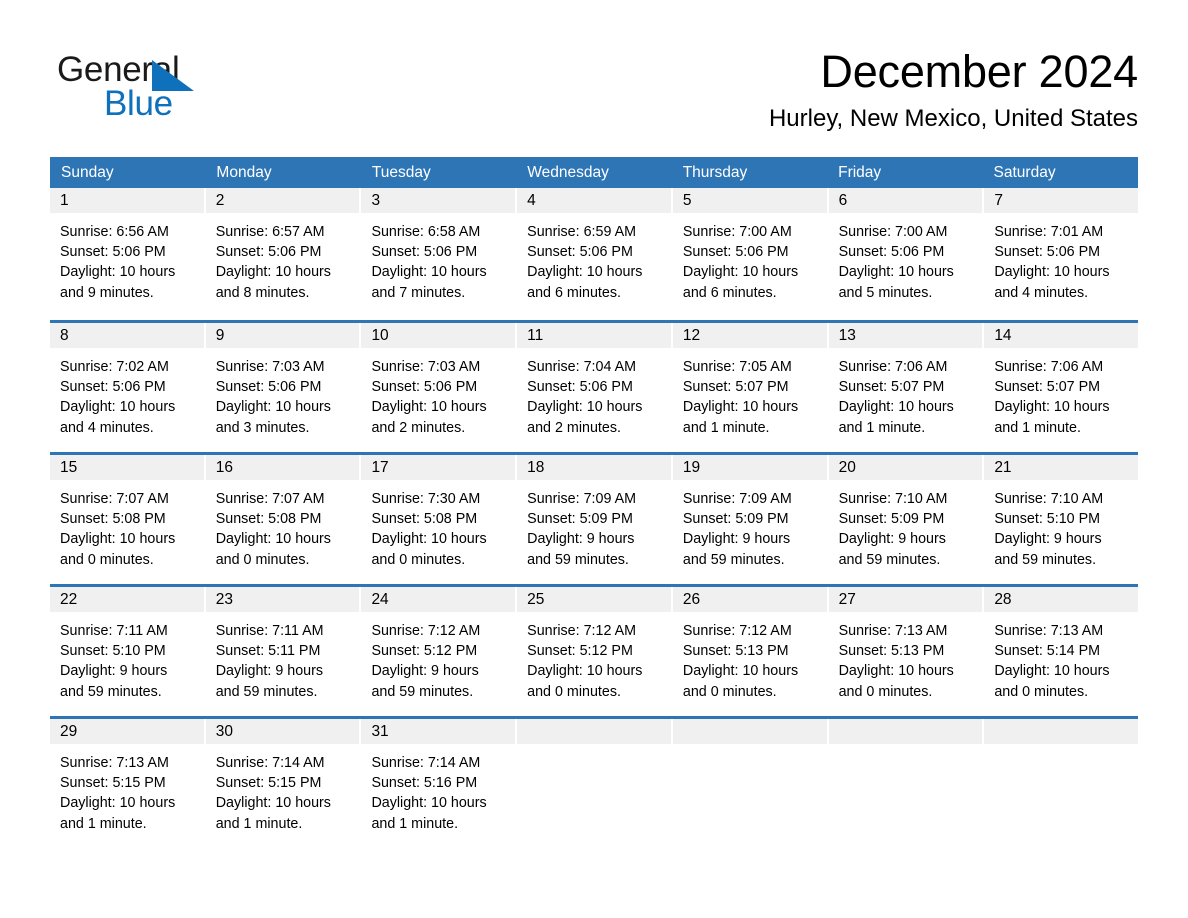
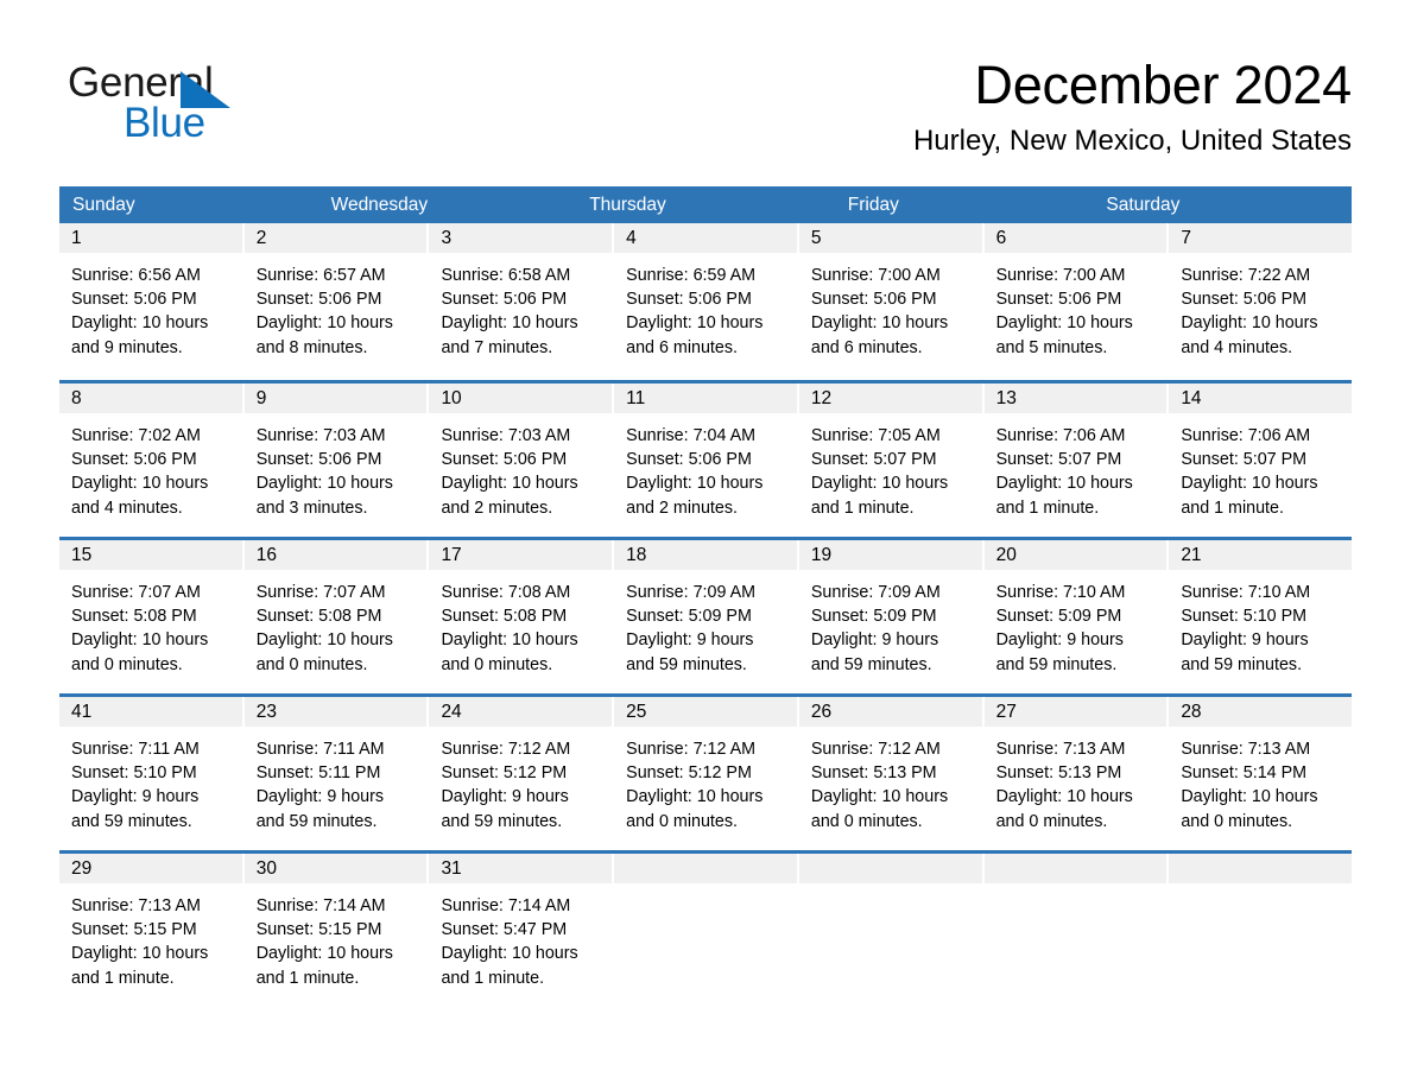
  General
  Blue
  December 2024
  Hurley, New Mexico, United States
  Sunday
- Monday
- Tuesday
  Wednesday
  Thursday
  Friday
  Saturday
  1
  Sunrise: 6:56 AM
  Sunset: 5:06 PM
  Daylight: 10 hours
  and 9 minutes.
  2
  Sunrise: 6:57 AM
  Sunset: 5:06 PM
  Daylight: 10 hours
  and 8 minutes.
  3
  Sunrise: 6:58 AM
  Sunset: 5:06 PM
  Daylight: 10 hours
  and 7 minutes.
  4
  Sunrise: 6:59 AM
  Sunset: 5:06 PM
  Daylight: 10 hours
  and 6 minutes.
  5
  Sunrise: 7:00 AM
  Sunset: 5:06 PM
  Daylight: 10 hours
  and 6 minutes.
  6
  Sunrise: 7:00 AM
  Sunset: 5:06 PM
  Daylight: 10 hours
  and 5 minutes.
  7
- Sunrise: 7:01 AM
+ Sunrise: 7:22 AM
  Sunset: 5:06 PM
  Daylight: 10 hours
  and 4 minutes.
  8
  Sunrise: 7:02 AM
  Sunset: 5:06 PM
  Daylight: 10 hours
  and 4 minutes.
  9
  Sunrise: 7:03 AM
  Sunset: 5:06 PM
  Daylight: 10 hours
  and 3 minutes.
  10
  Sunrise: 7:03 AM
  Sunset: 5:06 PM
  Daylight: 10 hours
  and 2 minutes.
  11
  Sunrise: 7:04 AM
  Sunset: 5:06 PM
  Daylight: 10 hours
  and 2 minutes.
  12
  Sunrise: 7:05 AM
  Sunset: 5:07 PM
  Daylight: 10 hours
  and 1 minute.
  13
  Sunrise: 7:06 AM
  Sunset: 5:07 PM
  Daylight: 10 hours
  and 1 minute.
  14
  Sunrise: 7:06 AM
  Sunset: 5:07 PM
  Daylight: 10 hours
  and 1 minute.
  15
  Sunrise: 7:07 AM
  Sunset: 5:08 PM
  Daylight: 10 hours
  and 0 minutes.
  16
  Sunrise: 7:07 AM
  Sunset: 5:08 PM
  Daylight: 10 hours
  and 0 minutes.
  17
- Sunrise: 7:30 AM
+ Sunrise: 7:08 AM
  Sunset: 5:08 PM
  Daylight: 10 hours
  and 0 minutes.
  18
  Sunrise: 7:09 AM
  Sunset: 5:09 PM
  Daylight: 9 hours
  and 59 minutes.
  19
  Sunrise: 7:09 AM
  Sunset: 5:09 PM
  Daylight: 9 hours
  and 59 minutes.
  20
  Sunrise: 7:10 AM
  Sunset: 5:09 PM
  Daylight: 9 hours
  and 59 minutes.
  21
  Sunrise: 7:10 AM
  Sunset: 5:10 PM
  Daylight: 9 hours
  and 59 minutes.
- 22
+ 41
  Sunrise: 7:11 AM
  Sunset: 5:10 PM
  Daylight: 9 hours
  and 59 minutes.
  23
  Sunrise: 7:11 AM
  Sunset: 5:11 PM
  Daylight: 9 hours
  and 59 minutes.
  24
  Sunrise: 7:12 AM
  Sunset: 5:12 PM
  Daylight: 9 hours
  and 59 minutes.
  25
  Sunrise: 7:12 AM
  Sunset: 5:12 PM
  Daylight: 10 hours
  and 0 minutes.
  26
  Sunrise: 7:12 AM
  Sunset: 5:13 PM
  Daylight: 10 hours
  and 0 minutes.
  27
  Sunrise: 7:13 AM
  Sunset: 5:13 PM
  Daylight: 10 hours
  and 0 minutes.
  28
  Sunrise: 7:13 AM
  Sunset: 5:14 PM
  Daylight: 10 hours
  and 0 minutes.
  29
  Sunrise: 7:13 AM
  Sunset: 5:15 PM
  Daylight: 10 hours
  and 1 minute.
  30
  Sunrise: 7:14 AM
  Sunset: 5:15 PM
  Daylight: 10 hours
  and 1 minute.
  31
  Sunrise: 7:14 AM
- Sunset: 5:16 PM
+ Sunset: 5:47 PM
  Daylight: 10 hours
  and 1 minute.
